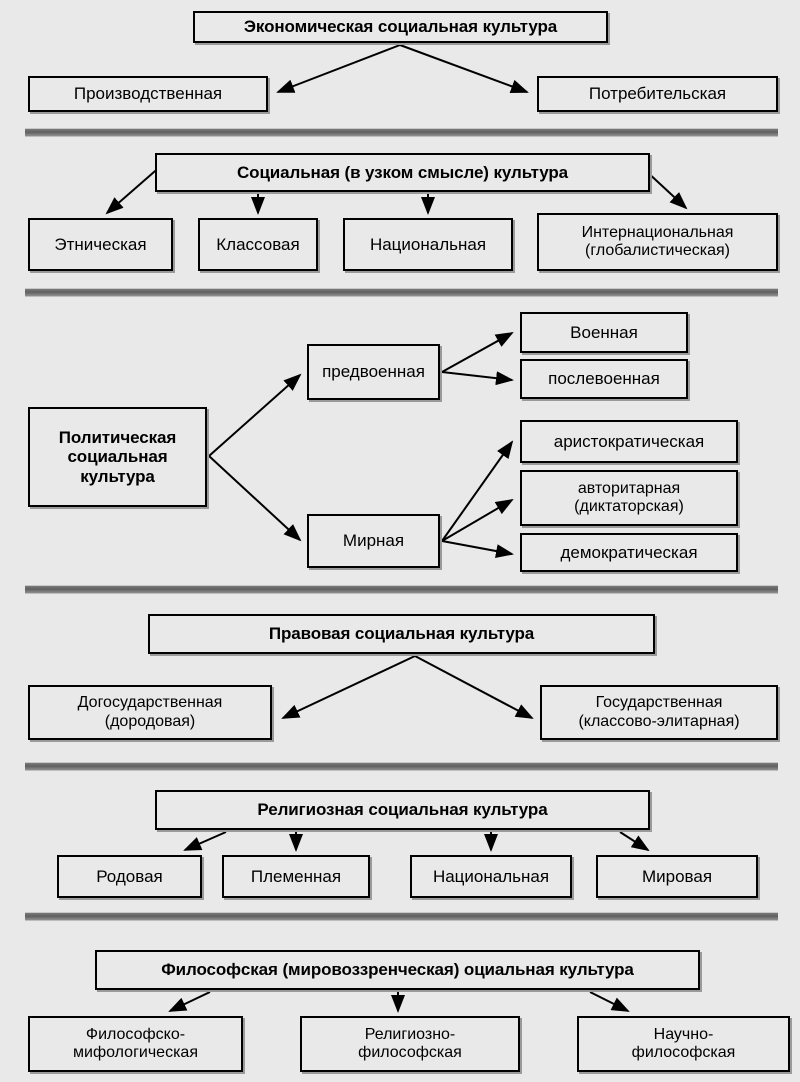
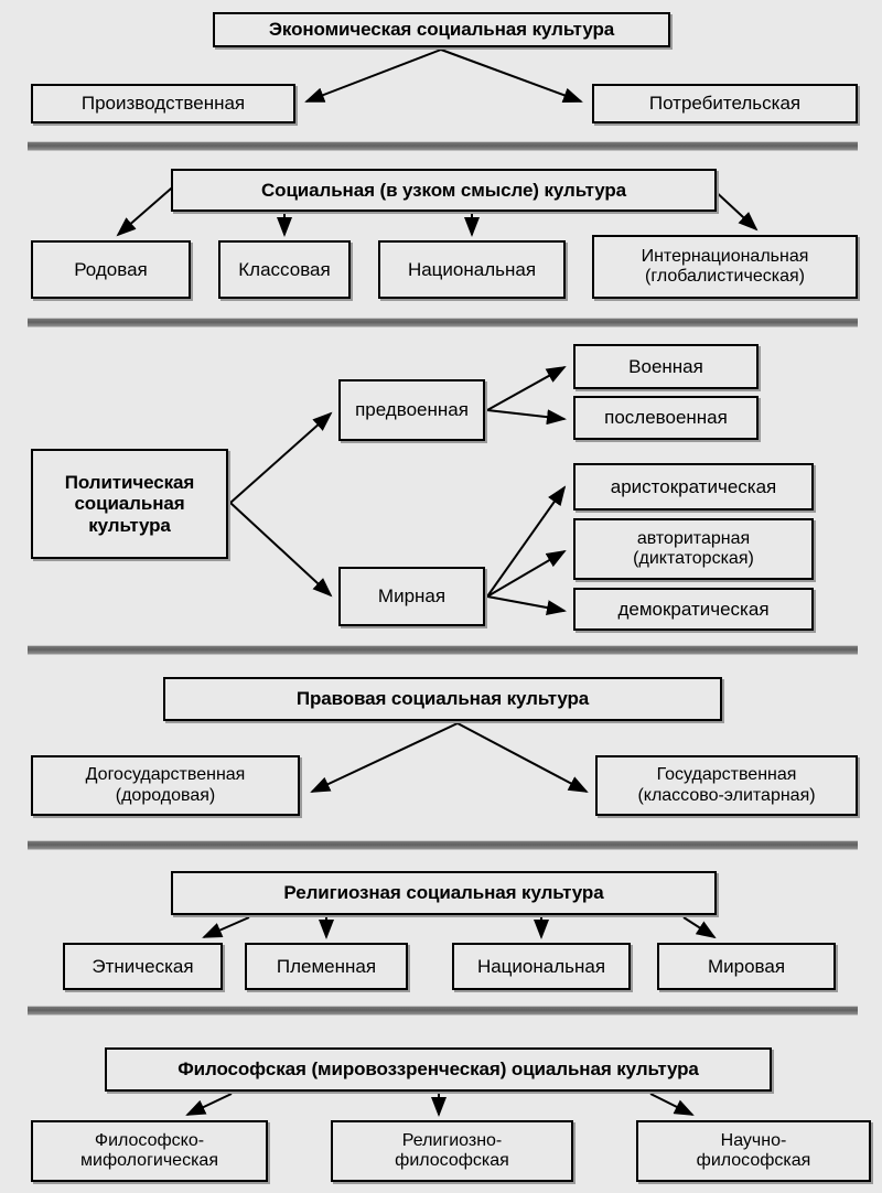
  Экономическая социальная культура
  Производственная
  Потребительская
  Социальная (в узком смысле) культура
- Этническая
+ Родовая
  Классовая
  Национальная
  Интернациональная
  (глобалистическая)
  Политическая
  социальная
  культура
  предвоенная
  Мирная
  Военная
  послевоенная
  аристократическая
  авторитарная
  (диктаторская)
  демократическая
  Правовая социальная культура
  Догосударственная
  (дородовая)
  Государственная
  (классово-элитарная)
  Религиозная социальная культура
- Родовая
+ Этническая
  Племенная
  Национальная
  Мировая
  Философская (мировоззренческая) оциальная культура
  Философско-
  мифологическая
  Религиозно-
  философская
  Научно-
  философская
